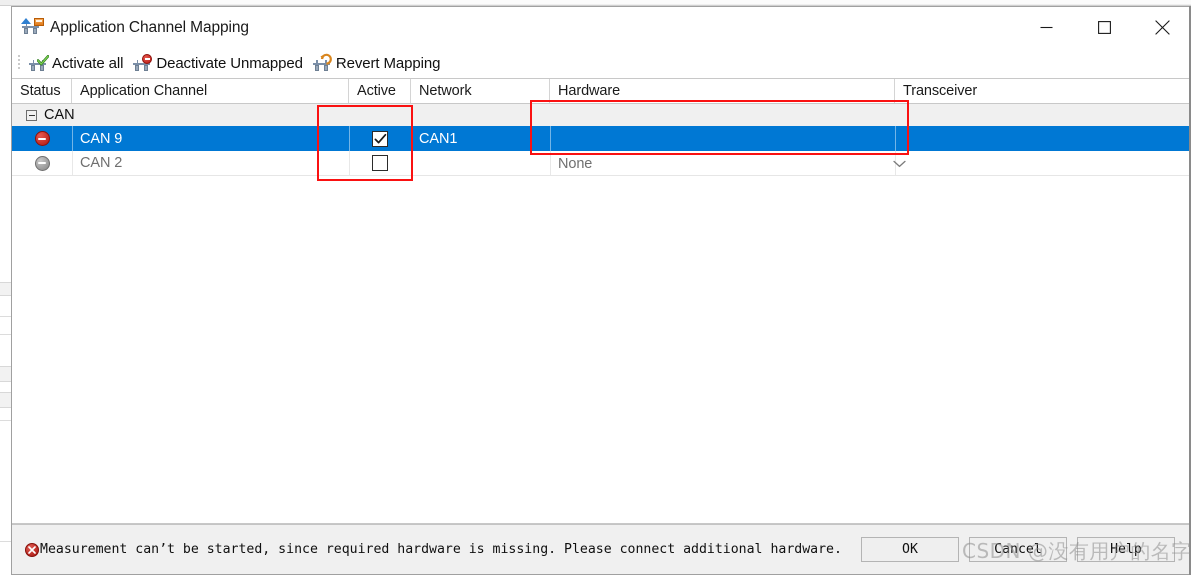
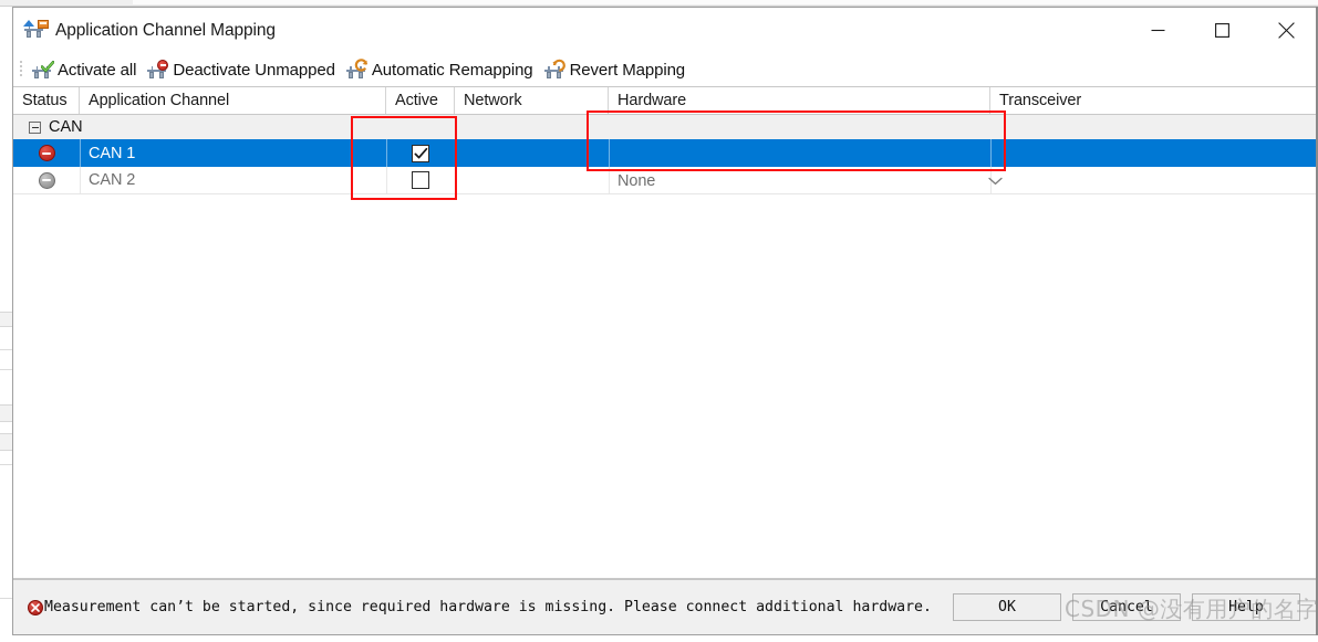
  Application Channel Mapping
  Activate all
  Deactivate Unmapped
+ Automatic Remapping
  Revert Mapping
  Status
  Application Channel
  Active
  Network
  Hardware
  Transceiver
  CAN
- CAN 9
+ CAN 1
- CAN1
  CAN 2
  None
  Measurement can’t be started, since required hardware is missing. Please connect additional hardware.
  OK
  Cancel
  Help
  CSDN @没有用户的名字
